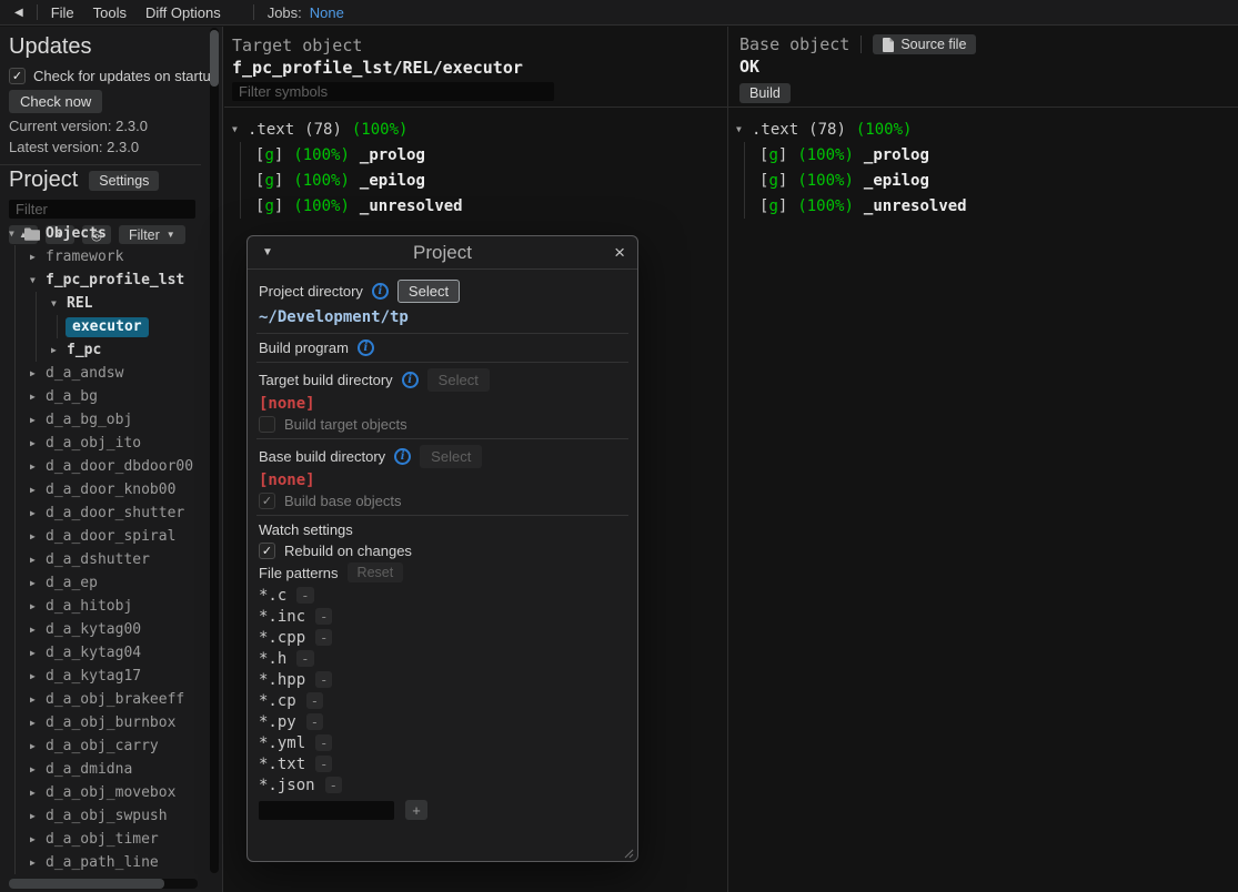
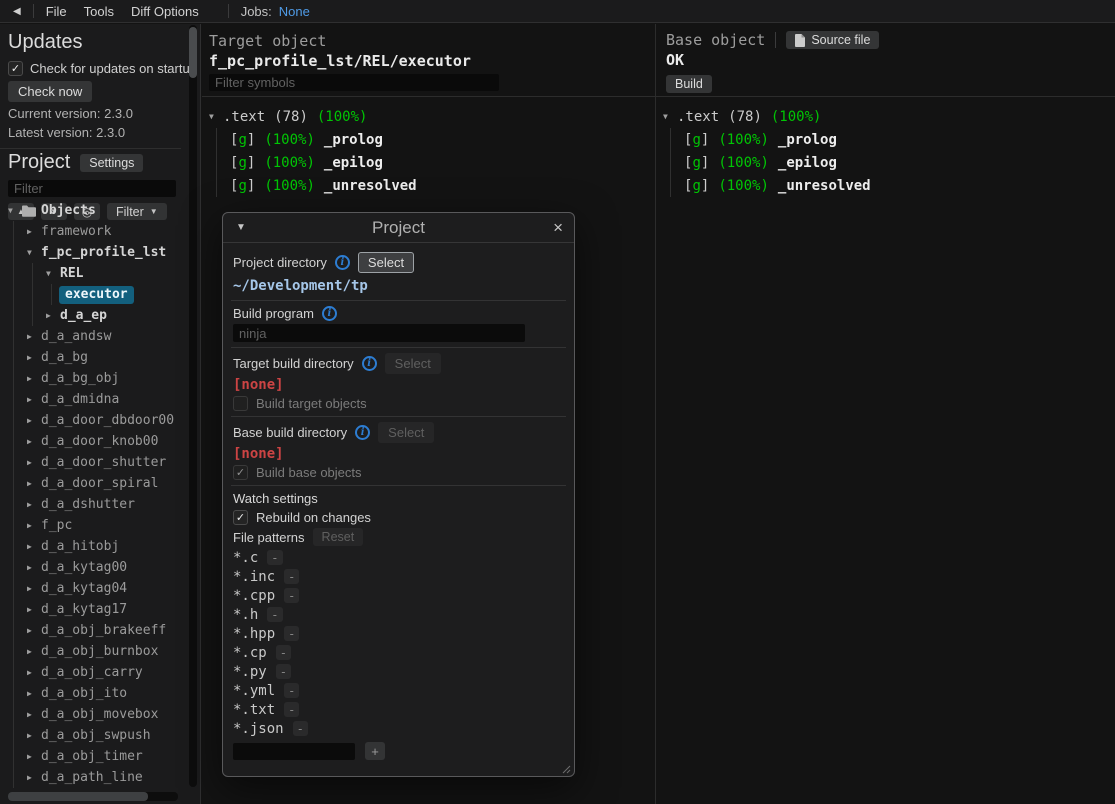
  ◀
  File
  Tools
  Diff Options
  Jobs:
  None
  Updates
  ✓
  Check for updates on startu
  Check now
  Current version: 2.3.0
  Latest version: 2.3.0
  Project
  Settings
  Filter
  ▲
  ▼
  ◎
  Filter
  ▼
  ▼
  Objects
  ▶
  framework
  ▼
  f_pc_profile_lst
  ▼
  REL
  executor
  ▶
- f_pc
+ d_a_ep
  ▶
  d_a_andsw
  ▶
  d_a_bg
  ▶
  d_a_bg_obj
  ▶
- d_a_obj_ito
+ d_a_dmidna
  ▶
  d_a_door_dbdoor00
  ▶
  d_a_door_knob00
  ▶
  d_a_door_shutter
  ▶
  d_a_door_spiral
  ▶
  d_a_dshutter
  ▶
- d_a_ep
+ f_pc
  ▶
  d_a_hitobj
  ▶
  d_a_kytag00
  ▶
  d_a_kytag04
  ▶
  d_a_kytag17
  ▶
  d_a_obj_brakeeff
  ▶
  d_a_obj_burnbox
  ▶
  d_a_obj_carry
  ▶
- d_a_dmidna
+ d_a_obj_ito
  ▶
  d_a_obj_movebox
  ▶
  d_a_obj_swpush
  ▶
  d_a_obj_timer
  ▶
  d_a_path_line
  Target object
  f_pc_profile_lst/REL/executor
  Filter symbols
  ▼
  .text
  (78)
  (100%)
  [g]
  (100%)
  _prolog
  [g]
  (100%)
  _epilog
  [g]
  (100%)
  _unresolved
  Base object
  Source file
  OK
  Build
  ▼
  .text
  (78)
  (100%)
  [g]
  (100%)
  _prolog
  [g]
  (100%)
  _epilog
  [g]
  (100%)
  _unresolved
  ▼
  Project
  ×
  Project directory
  i
  Select
  ~/Development/tp
  Build program
  i
+ ninja
  Target build directory
  i
  Select
  [none]
  Build target objects
  Base build directory
  i
  Select
  [none]
  ✓
  Build base objects
  Watch settings
  ✓
  Rebuild on changes
  File patterns
  Reset
  *.c
  -
  *.inc
  -
  *.cpp
  -
  *.h
  -
  *.hpp
  -
  *.cp
  -
  *.py
  -
  *.yml
  -
  *.txt
  -
  *.json
  -
  +
